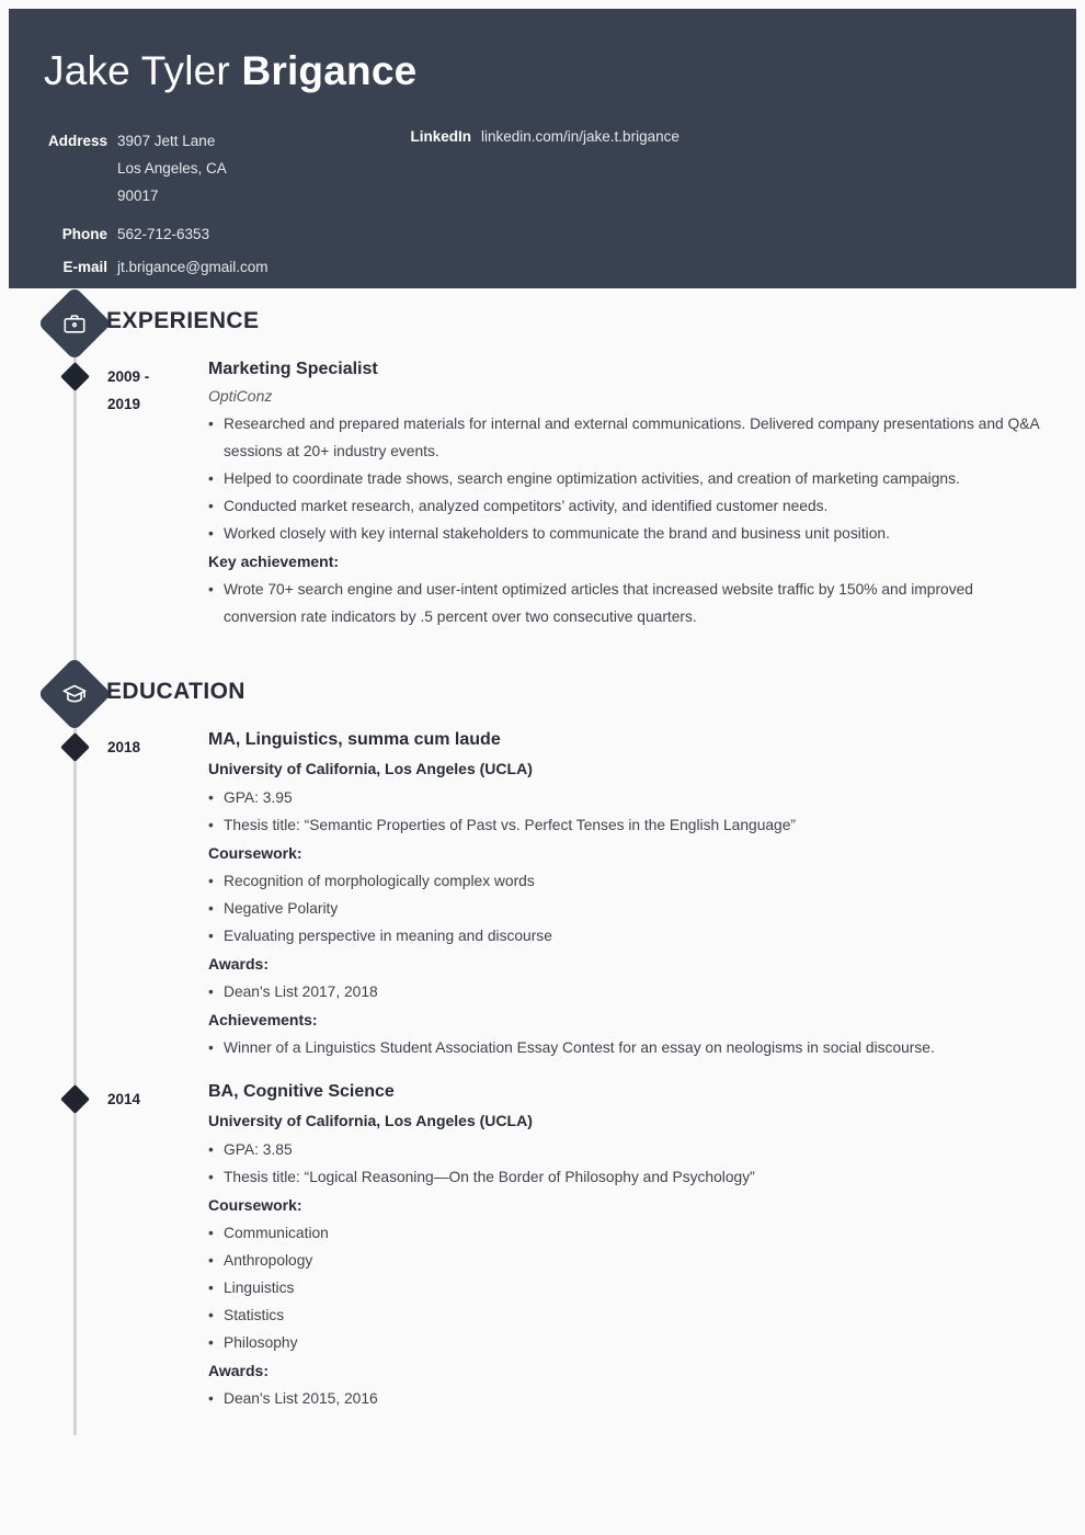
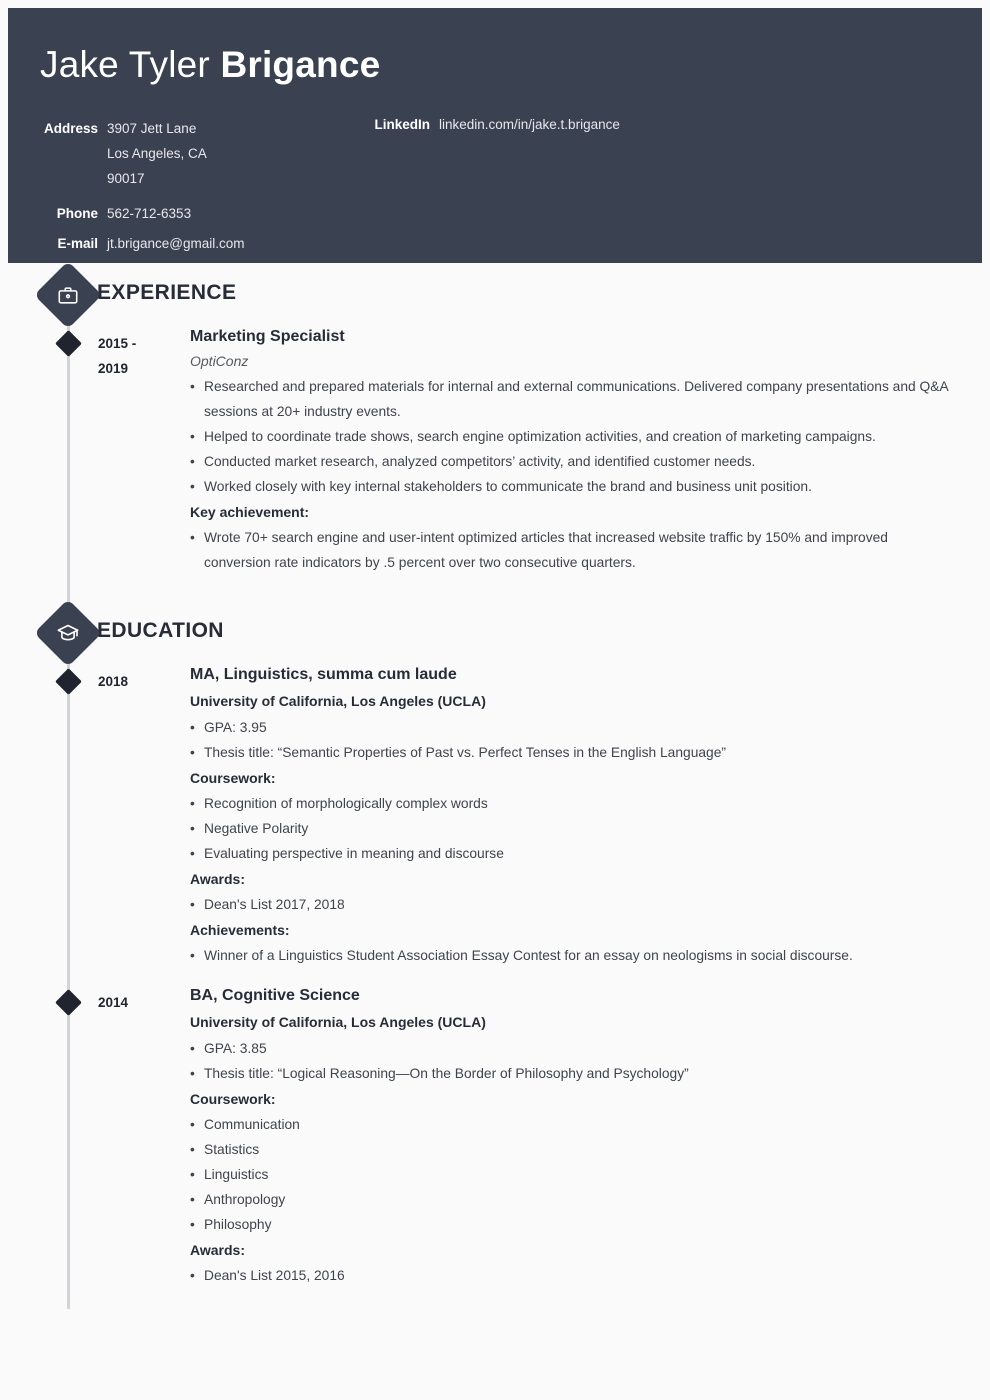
  Jake Tyler Brigance
  Address
  3907 Jett Lane
  Los Angeles, CA
  90017
  Phone
  562-712-6353
  E-mail
  jt.brigance@gmail.com
  LinkedIn
  linkedin.com/in/jake.t.brigance
  EXPERIENCE
- 2009 -
+ 2015 -
  2019
  Marketing Specialist
  OptiConz
  Researched and prepared materials for internal and external communications. Delivered company presentations and Q&A sessions at 20+ industry events.
  Helped to coordinate trade shows, search engine optimization activities, and creation of marketing campaigns.
  Conducted market research, analyzed competitors’ activity, and identified customer needs.
  Worked closely with key internal stakeholders to communicate the brand and business unit position.
  Key achievement:
  Wrote 70+ search engine and user-intent optimized articles that increased website traffic by 150% and improved conversion rate indicators by .5 percent over two consecutive quarters.
  EDUCATION
  2018
  MA, Linguistics, summa cum laude
  University of California, Los Angeles (UCLA)
  GPA: 3.95
  Thesis title: “Semantic Properties of Past vs. Perfect Tenses in the English Language”
  Coursework:
  Recognition of morphologically complex words
  Negative Polarity
  Evaluating perspective in meaning and discourse
  Awards:
  Dean's List 2017, 2018
  Achievements:
  Winner of a Linguistics Student Association Essay Contest for an essay on neologisms in social discourse.
  2014
  BA, Cognitive Science
  University of California, Los Angeles (UCLA)
  GPA: 3.85
  Thesis title: “Logical Reasoning—On the Border of Philosophy and Psychology”
  Coursework:
  Communication
- Anthropology
+ Statistics
  Linguistics
- Statistics
+ Anthropology
  Philosophy
  Awards:
  Dean's List 2015, 2016
